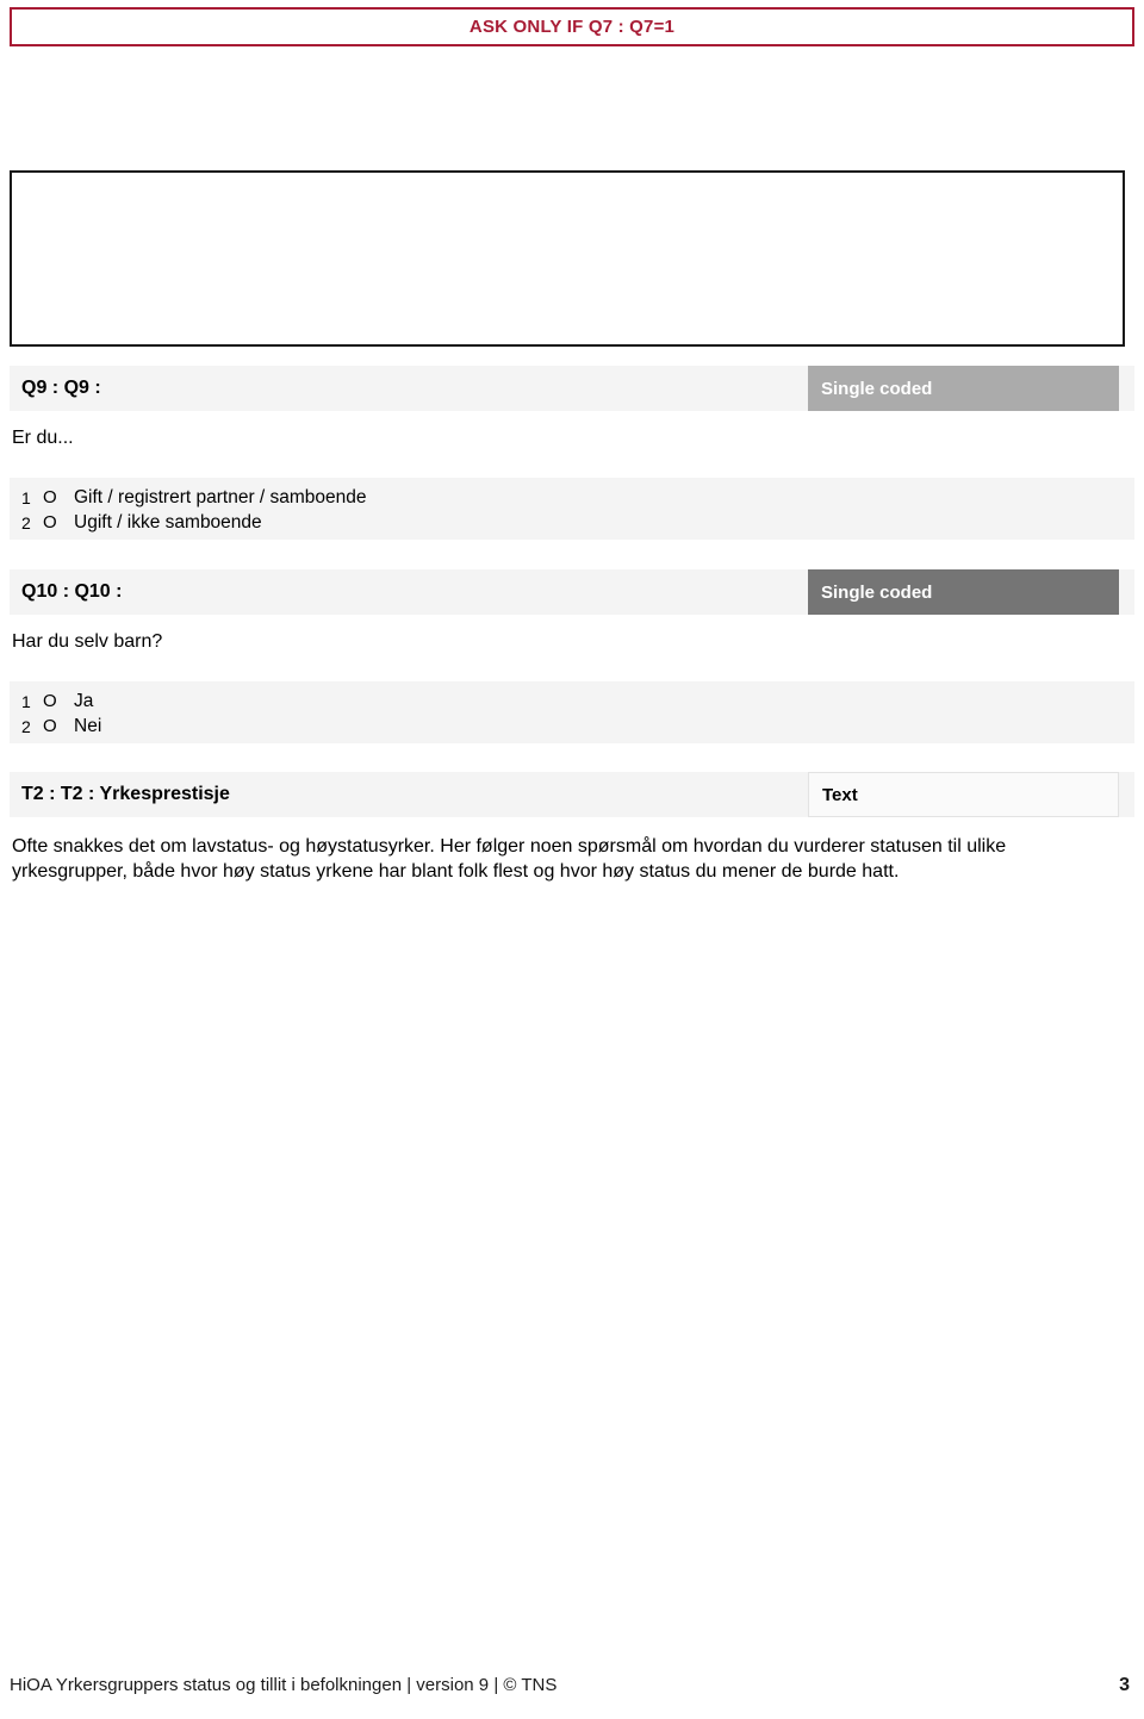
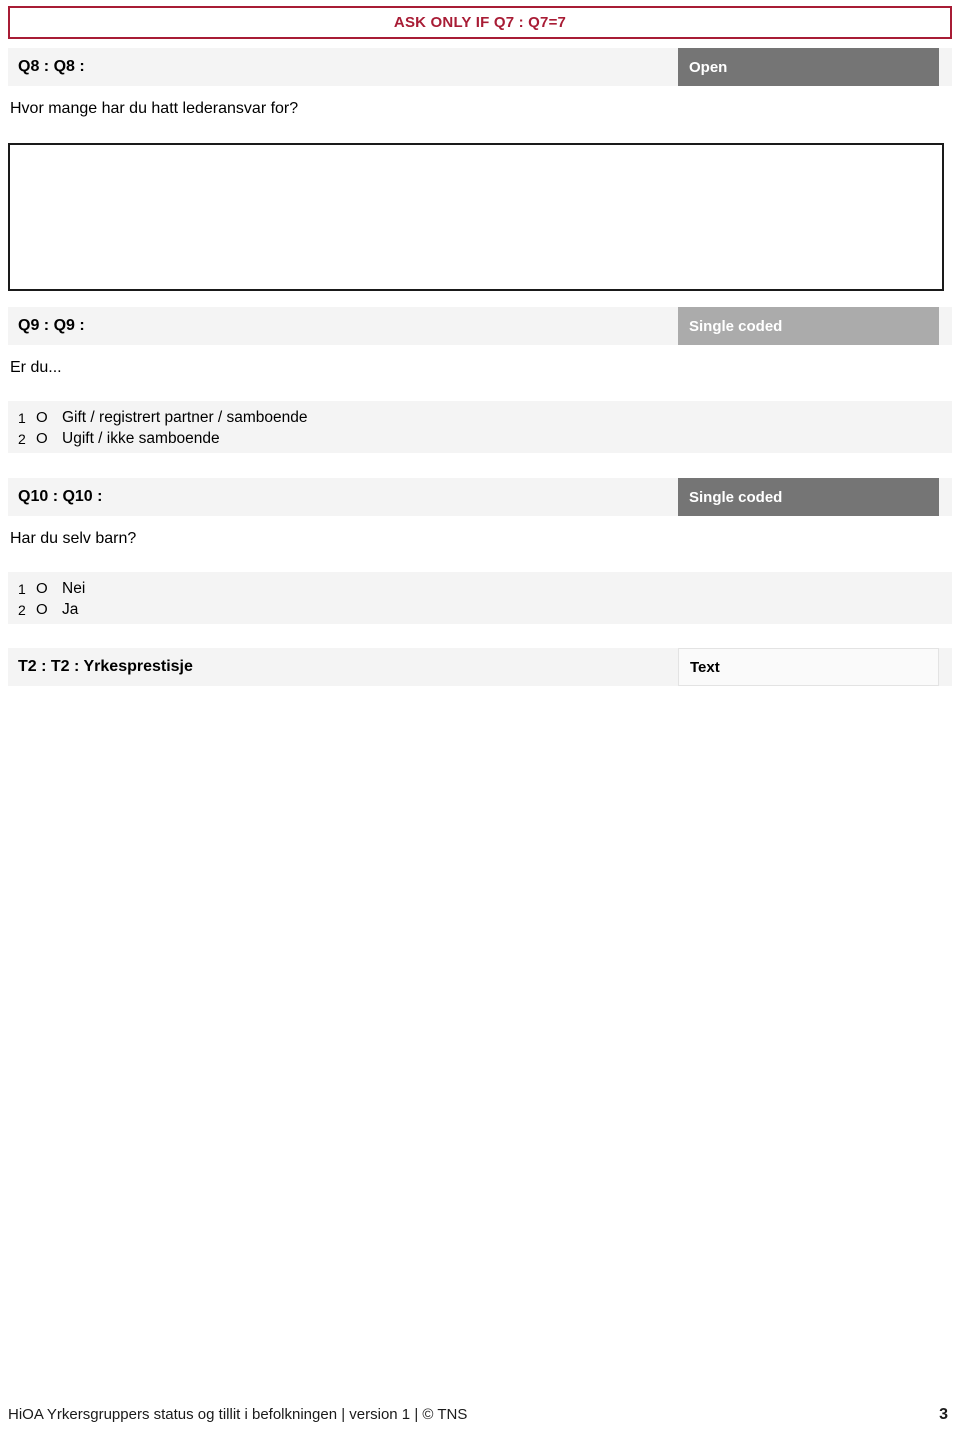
- ASK ONLY IF Q7 : Q7=1
+ ASK ONLY IF Q7 : Q7=7
+ Q8 : Q8 :
+ Open
+ Hvor mange har du hatt lederansvar for?
  Q9 : Q9 :
  Single coded
  Er du...
  1
  O
  Gift / registrert partner / samboende
  2
  O
  Ugift / ikke samboende
  Q10 : Q10 :
  Single coded
  Har du selv barn?
  1
  O
- Ja
+ Nei
  2
  O
- Nei
+ Ja
  T2 : T2 : Yrkesprestisje
  Text
- Ofte snakkes det om lavstatus- og høystatusyrker. Her følger noen spørsmål om hvordan du vurderer statusen til ulike yrkesgrupper, både hvor høy status yrkene har blant folk flest og hvor høy status du mener de burde hatt.
- HiOA Yrkersgruppers status og tillit i befolkningen | version 9 | © TNS
+ HiOA Yrkersgruppers status og tillit i befolkningen | version 1 | © TNS
  3
